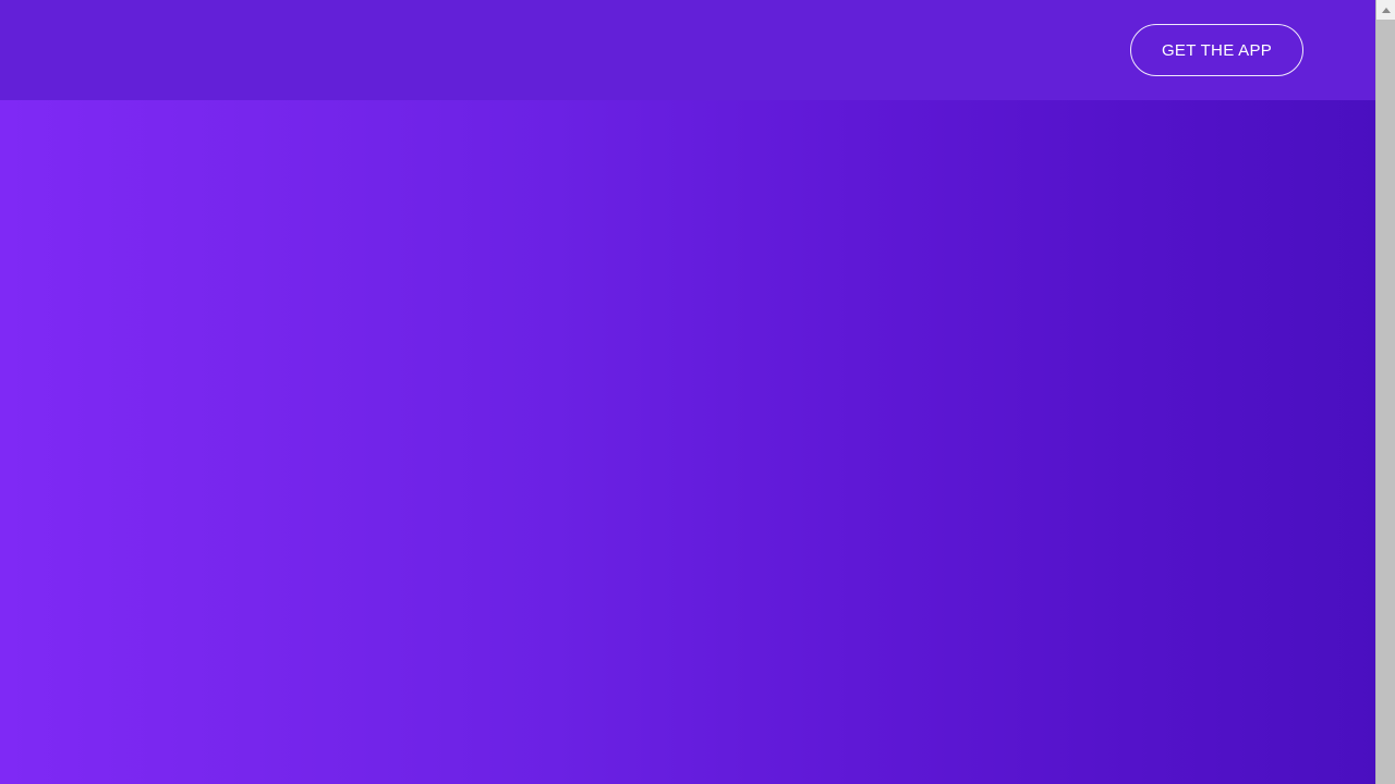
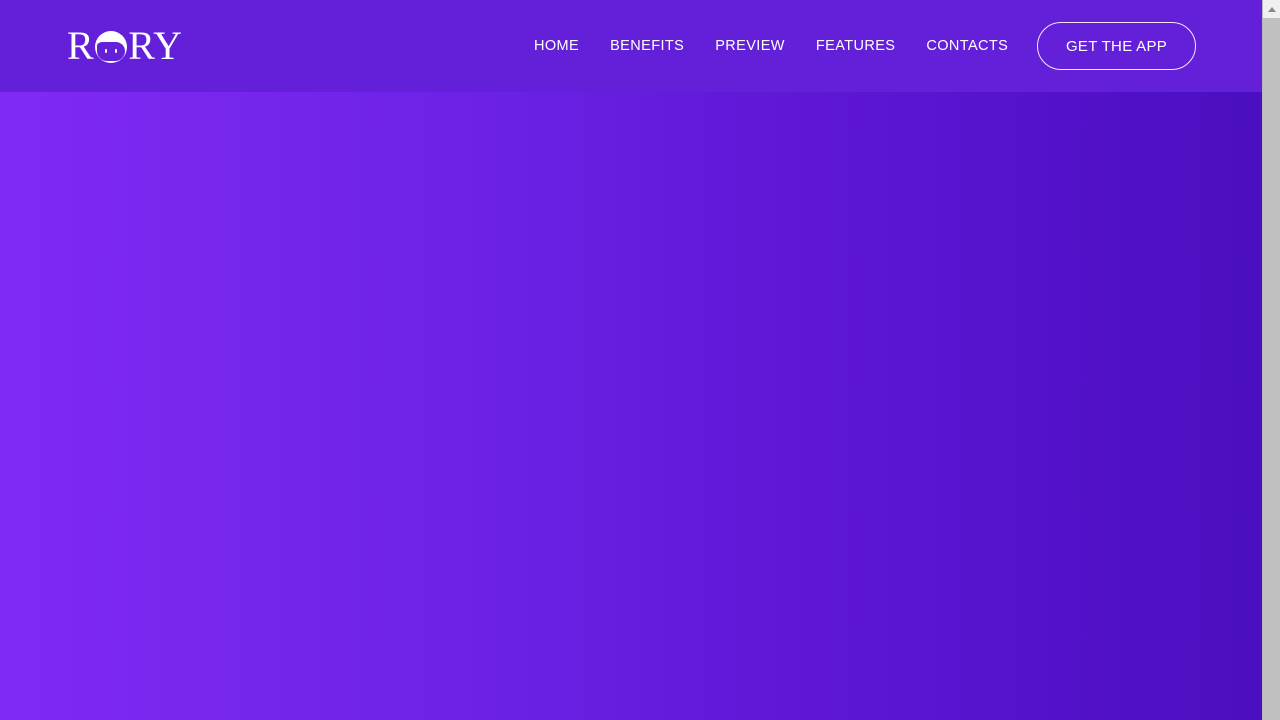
+ R
+ RY
+ HOME
+ BENEFITS
+ PREVIEW
+ FEATURES
+ CONTACTS
  GET THE APP
